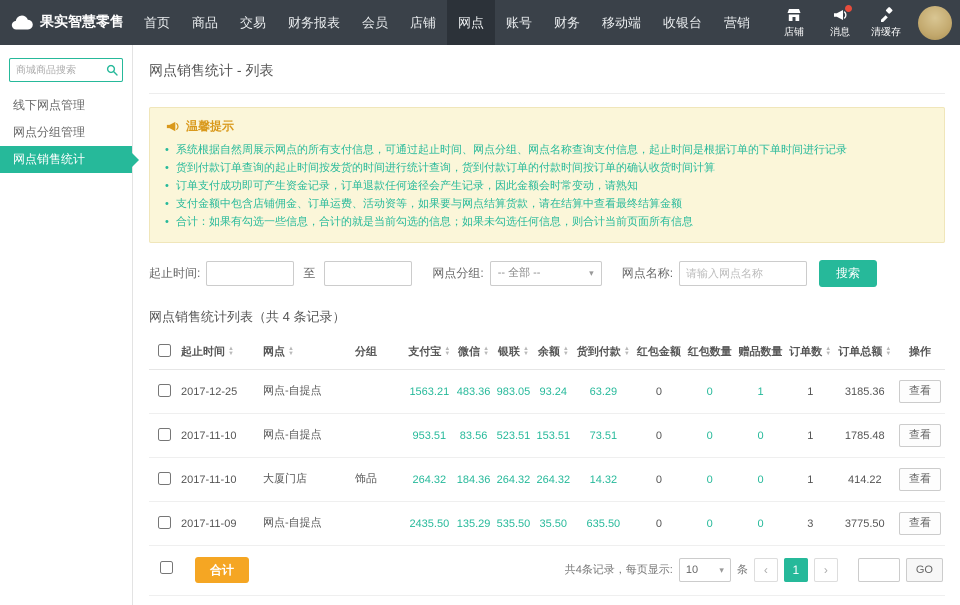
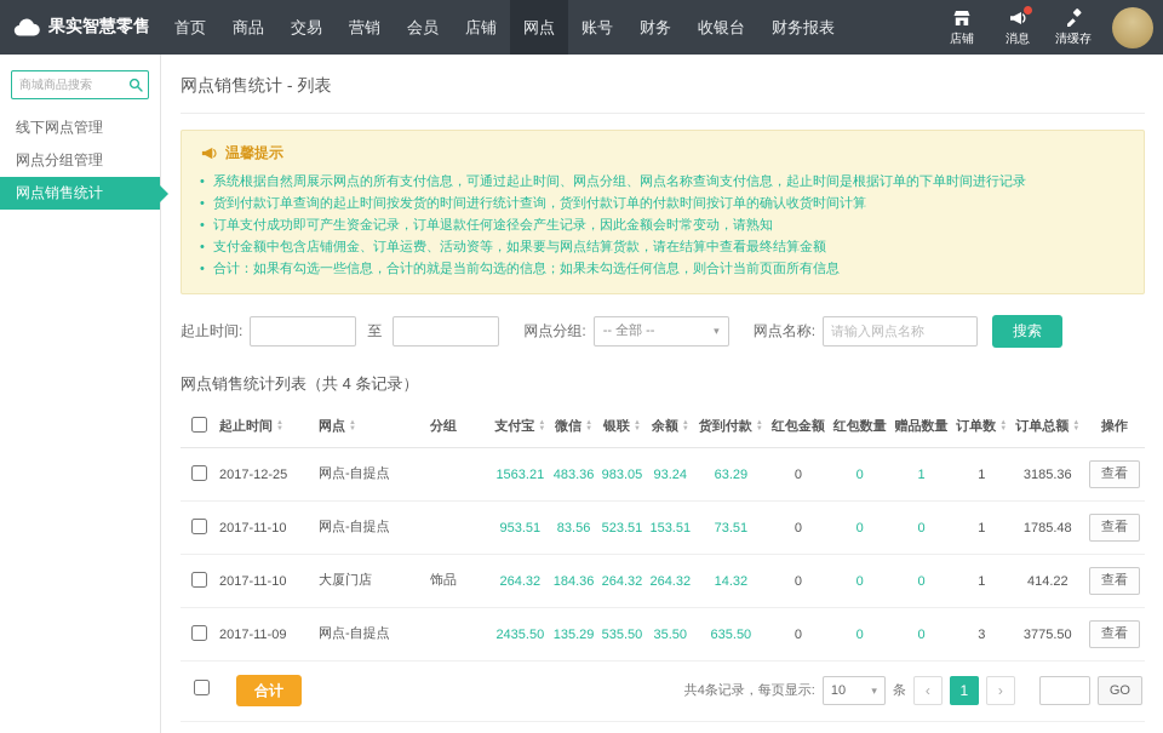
  果实智慧零售
  首页
  商品
  交易
- 财务报表
+ 营销
  会员
  店铺
  网点
  账号
  财务
- 移动端
  收银台
- 营销
+ 财务报表
  店铺
  消息
  清缓存
  商城商品搜索
  线下网点管理
  网点分组管理
  网点销售统计
  网点销售统计 - 列表
  温馨提示
  系统根据自然周展示网点的所有支付信息，可通过起止时间、网点分组、网点名称查询支付信息，起止时间是根据订单的下单时间进行记录
  货到付款订单查询的起止时间按发货的时间进行统计查询，货到付款订单的付款时间按订单的确认收货时间计算
  订单支付成功即可产生资金记录，订单退款任何途径会产生记录，因此金额会时常变动，请熟知
  支付金额中包含店铺佣金、订单运费、活动资等，如果要与网点结算货款，请在结算中查看最终结算金额
  合计：如果有勾选一些信息，合计的就是当前勾选的信息；如果未勾选任何信息，则合计当前页面所有信息
  起止时间:
  至
  网点分组:
  -- 全部 --
  ▾
  网点名称:
  请输入网点名称
  搜索
  网点销售统计列表（共 4 条记录）
  	起止时间	网点	分组	支付宝	微信	银联	余额	货到付款	红包金额	红包数量	赠品数量	订单数	订单总额	操作
  	2017-12-25	网点-自提点		1563.21	483.36	983.05	93.24	63.29	0	0	1	1	3185.36	查看
  	2017-11-10	网点-自提点		953.51	83.56	523.51	153.51	73.51	0	0	0	1	1785.48	查看
  	2017-11-10	大厦门店	饰品	264.32	184.36	264.32	264.32	14.32	0	0	0	1	414.22	查看
  	2017-11-09	网点-自提点		2435.50	135.29	535.50	35.50	635.50	0	0	0	3	3775.50	查看
  合计
  共4条记录，每页显示:
  10
  ▾
  条
  ‹
  1
  ›
  GO
